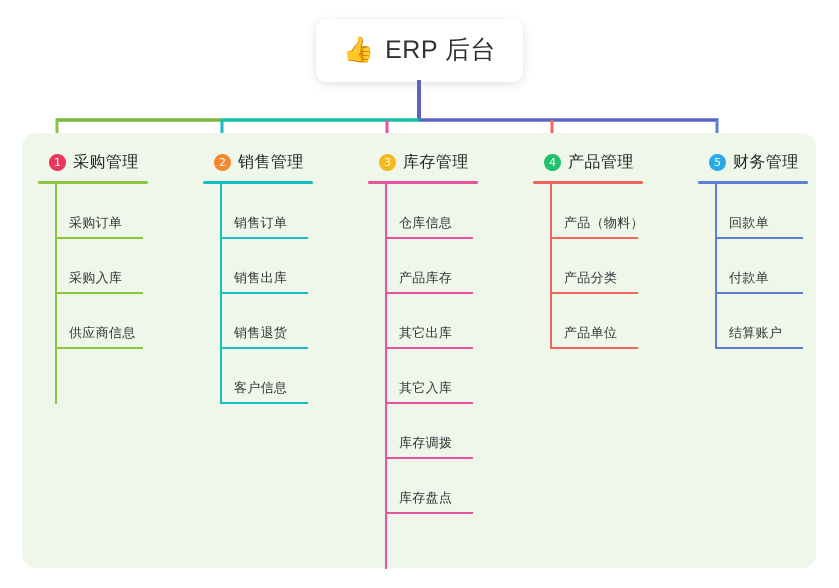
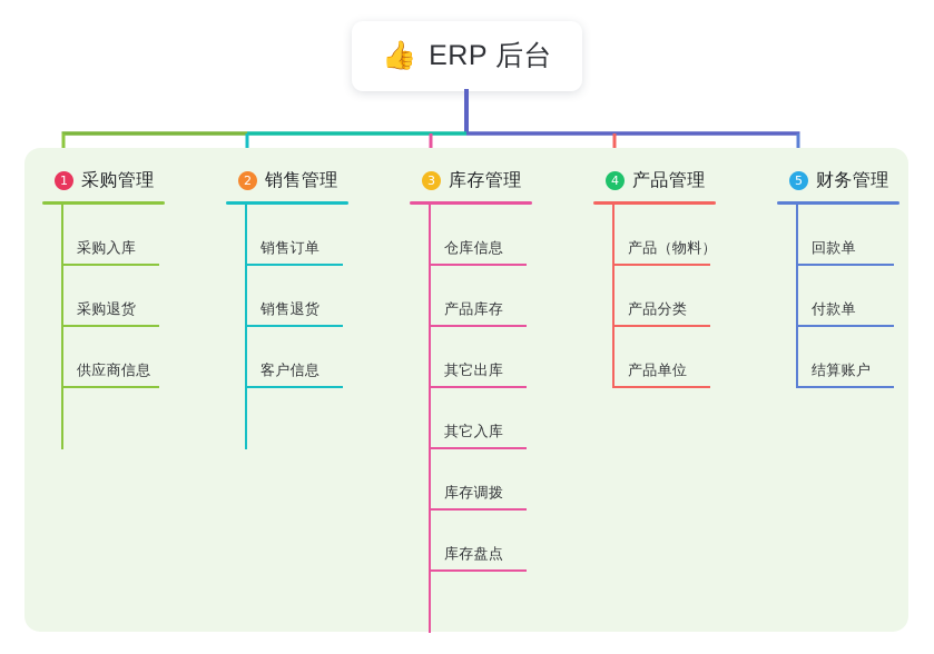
  👍
  ERP 后台
  1
  采购管理
- 采购订单
  采购入库
+ 采购退货
  供应商信息
  2
  销售管理
  销售订单
- 销售出库
  销售退货
  客户信息
  3
  库存管理
  仓库信息
  产品库存
  其它出库
  其它入库
  库存调拨
  库存盘点
  4
  产品管理
  产品（物料）
  产品分类
  产品单位
  5
  财务管理
  回款单
  付款单
  结算账户
